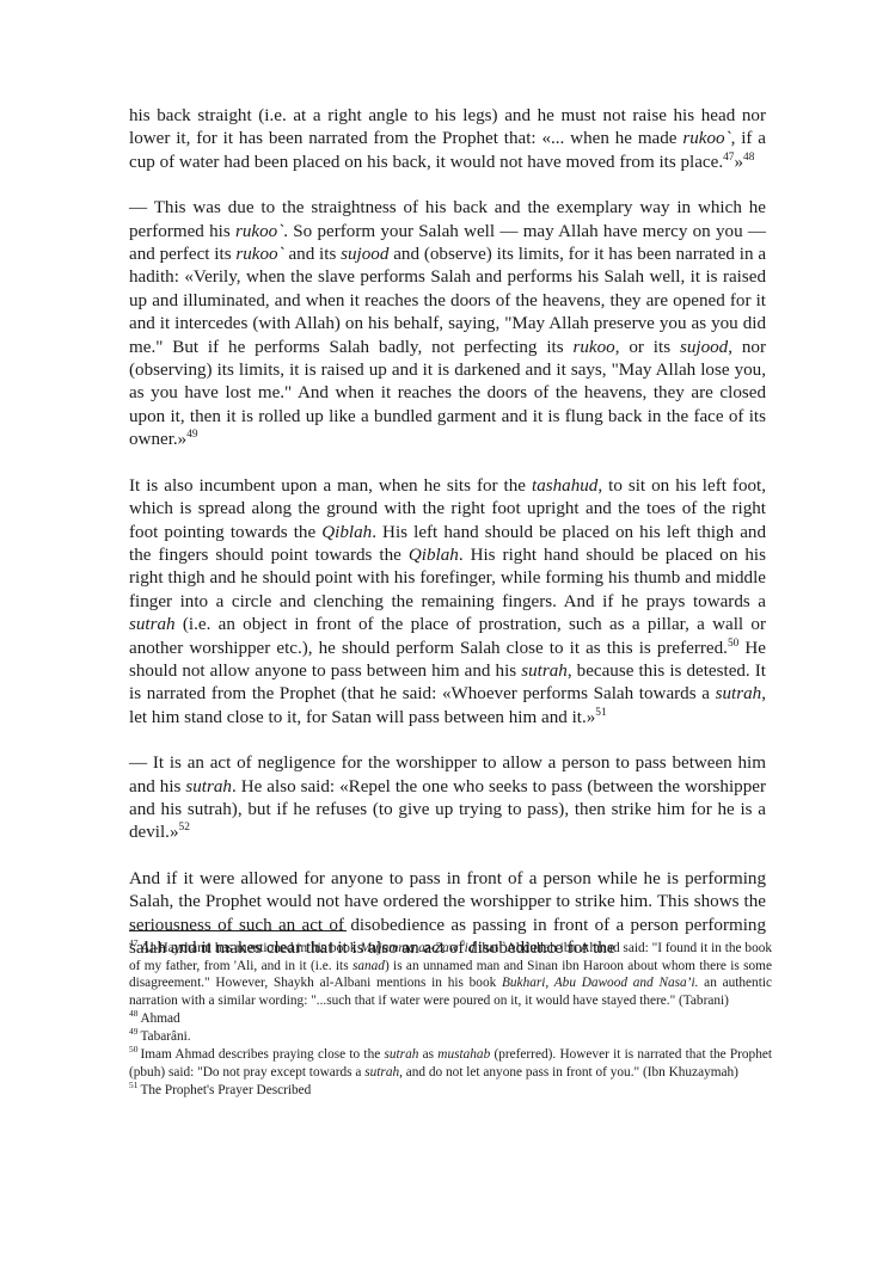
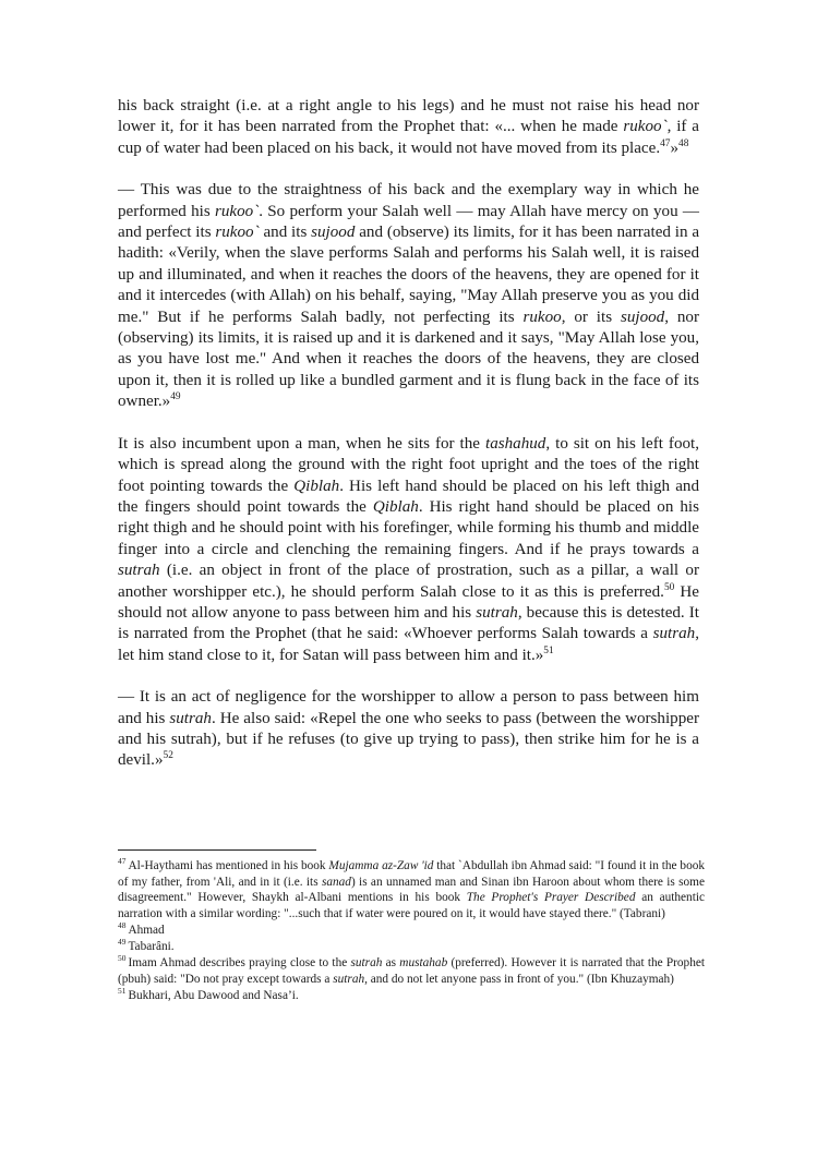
  his back straight (i.e. at a right angle to his legs) and he must not raise his head nor lower it, for it has been narrated from the Prophet that: «... when he made rukoo`, if a cup of water had been placed on his back, it would not have moved from its place.47»48
  — This was due to the straightness of his back and the exemplary way in which he performed his rukoo`. So perform your Salah well — may Allah have mercy on you — and perfect its rukoo` and its sujood and (observe) its limits, for it has been narrated in a hadith: «Verily, when the slave performs Salah and performs his Salah well, it is raised up and illuminated, and when it reaches the doors of the heavens, they are opened for it and it intercedes (with Allah) on his behalf, saying, "May Allah preserve you as you did me." But if he performs Salah badly, not perfecting its rukoo, or its sujood, nor (observing) its limits, it is raised up and it is darkened and it says, "May Allah lose you, as you have lost me." And when it reaches the doors of the heavens, they are closed upon it, then it is rolled up like a bundled garment and it is flung back in the face of its owner.»49
  It is also incumbent upon a man, when he sits for the tashahud, to sit on his left foot, which is spread along the ground with the right foot upright and the toes of the right foot pointing towards the Qiblah. His left hand should be placed on his left thigh and the fingers should point towards the Qiblah. His right hand should be placed on his right thigh and he should point with his forefinger, while forming his thumb and middle finger into a circle and clenching the remaining fingers. And if he prays towards a sutrah (i.e. an object in front of the place of prostration, such as a pillar, a wall or another worshipper etc.), he should perform Salah close to it as this is preferred.50 He should not allow anyone to pass between him and his sutrah, because this is detested. It is narrated from the Prophet (that he said: «Whoever performs Salah towards a sutrah, let him stand close to it, for Satan will pass between him and it.»51
  — It is an act of negligence for the worshipper to allow a person to pass between him and his sutrah. He also said: «Repel the one who seeks to pass (between the worshipper and his sutrah), but if he refuses (to give up trying to pass), then strike him for he is a devil.»52
- And if it were allowed for anyone to pass in front of a person while he is performing Salah, the Prophet would not have ordered the worshipper to strike him. This shows the seriousness of such an act of disobedience as passing in front of a person performing salah and it makes clear that it is also an act of disobedience for the
- 47 Al-Haythami has mentioned in his book Mujamma az-Zaw 'id that `Abdullah ibn Ahmad said: "I found it in the book of my father, from 'Ali, and in it (i.e. its sanad) is an unnamed man and Sinan ibn Haroon about whom there is some disagreement." However, Shaykh al-Albani mentions in his book Bukhari, Abu Dawood and Nasa’i. an authentic narration with a similar wording: "...such that if water were poured on it, it would have stayed there." (Tabrani)
+ 47 Al-Haythami has mentioned in his book Mujamma az-Zaw 'id that `Abdullah ibn Ahmad said: "I found it in the book of my father, from 'Ali, and in it (i.e. its sanad) is an unnamed man and Sinan ibn Haroon about whom there is some disagreement." However, Shaykh al-Albani mentions in his book The Prophet's Prayer Described an authentic narration with a similar wording: "...such that if water were poured on it, it would have stayed there." (Tabrani)
  48 Ahmad
  49 Tabarâni.
  50 Imam Ahmad describes praying close to the sutrah as mustahab (preferred). However it is narrated that the Prophet (pbuh) said: "Do not pray except towards a sutrah, and do not let anyone pass in front of you." (Ibn Khuzaymah)
- 51 The Prophet's Prayer Described
+ 51 Bukhari, Abu Dawood and Nasa’i.
